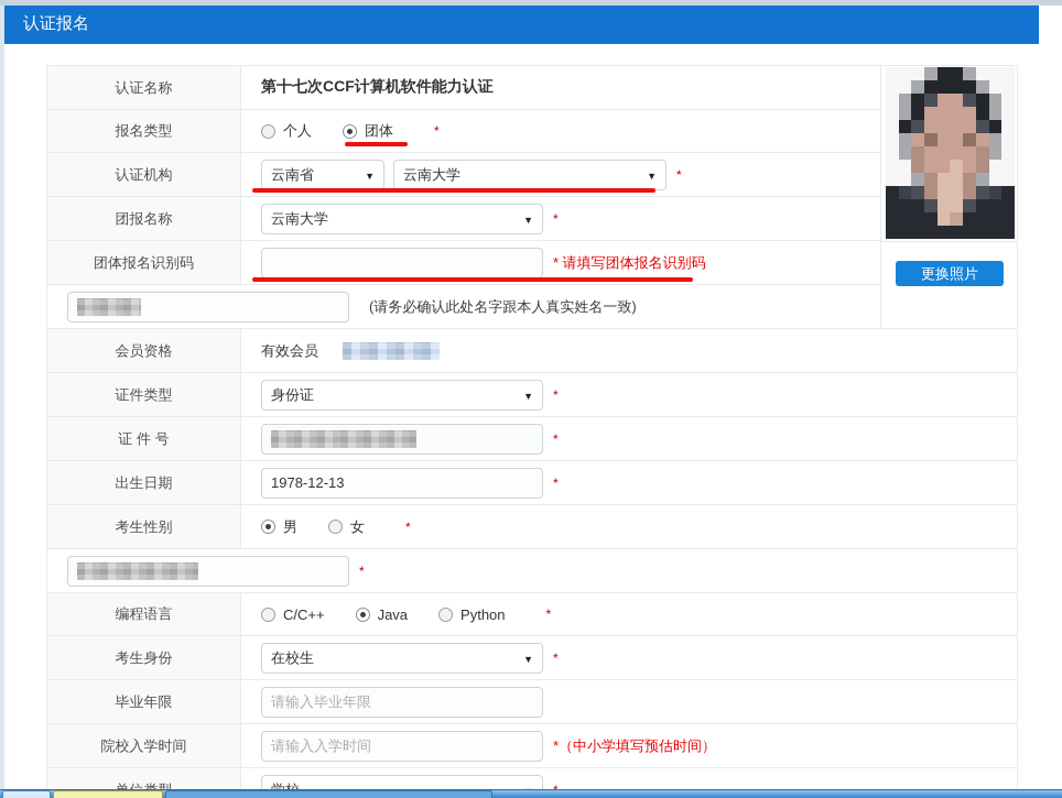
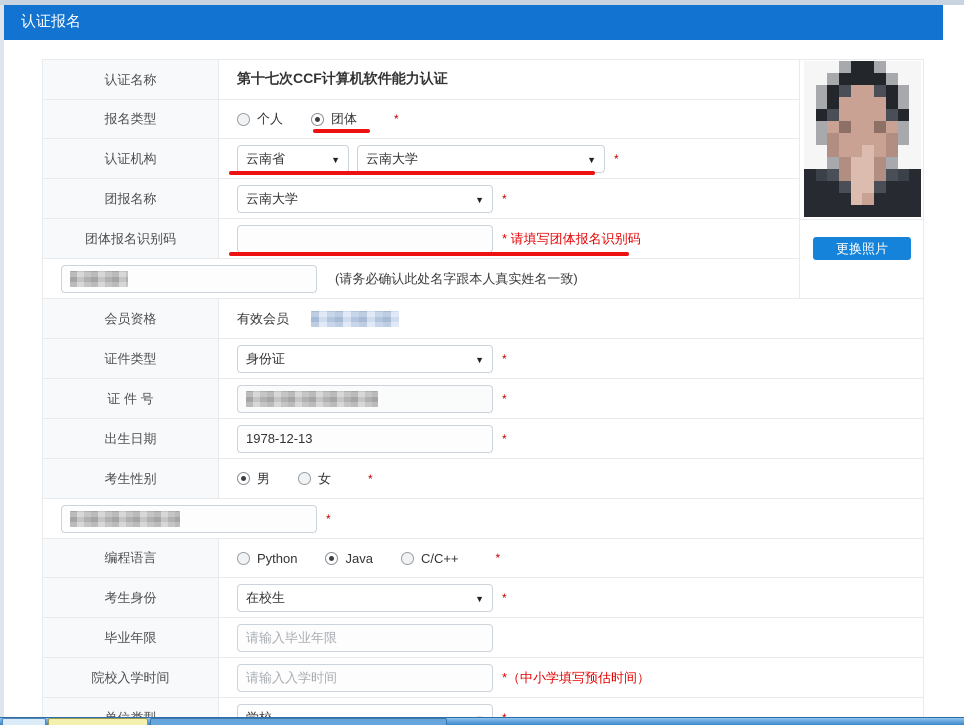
  认证报名
  更换照片
  认证名称
  第十七次CCF计算机软件能力认证
  报名类型
  个人
  团体
  *
  认证机构
  云南省
  ▼
  云南大学
  ▼
  *
  团报名称
  云南大学
  ▼
  *
  团体报名识别码
  * 请填写团体报名识别码
  (请务必确认此处名字跟本人真实姓名一致)
  会员资格
  有效会员
  证件类型
  身份证
  ▼
  *
  证 件 号
  *
  出生日期
  1978-12-13
  *
  考生性别
  男
  女
  *
  *
  编程语言
- C/C++
+ Python
  Java
- Python
+ C/C++
  *
  考生身份
  在校生
  ▼
  *
  毕业年限
  请输入毕业年限
  院校入学时间
  请输入入学时间
  *（中小学填写预估时间）
